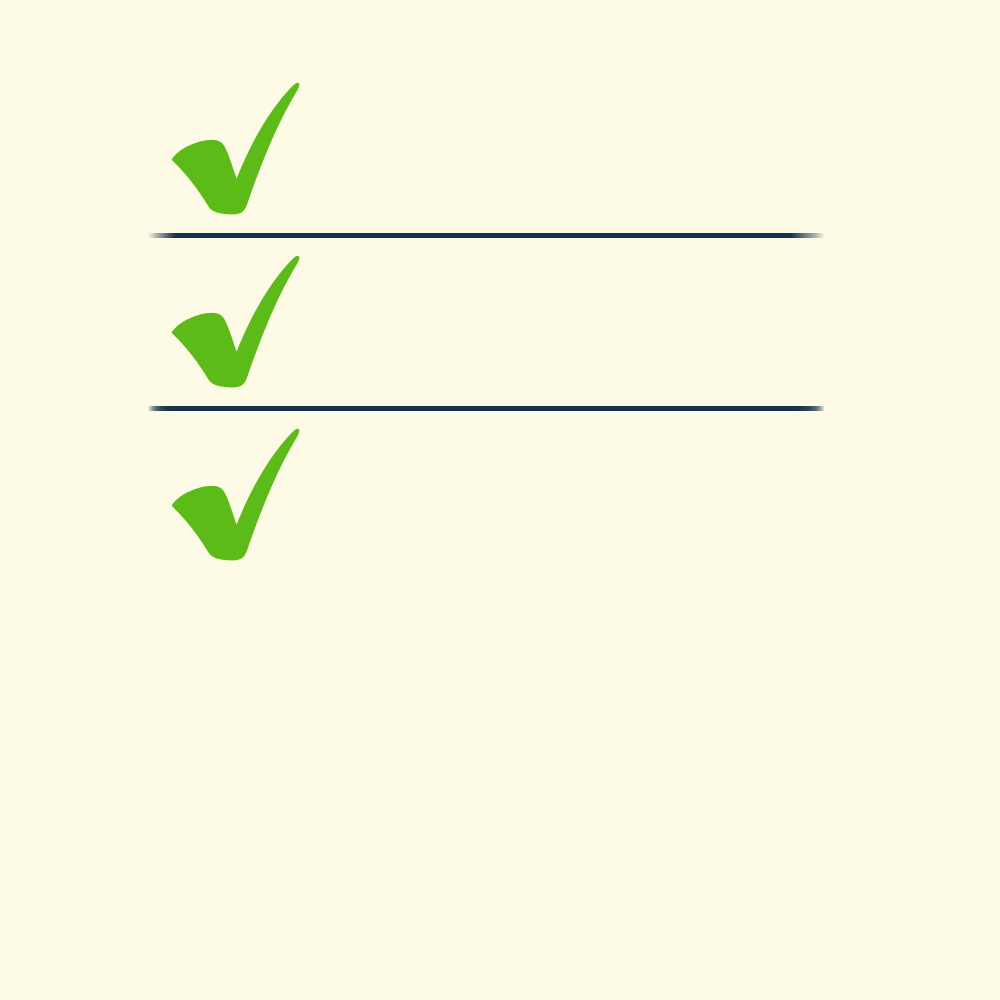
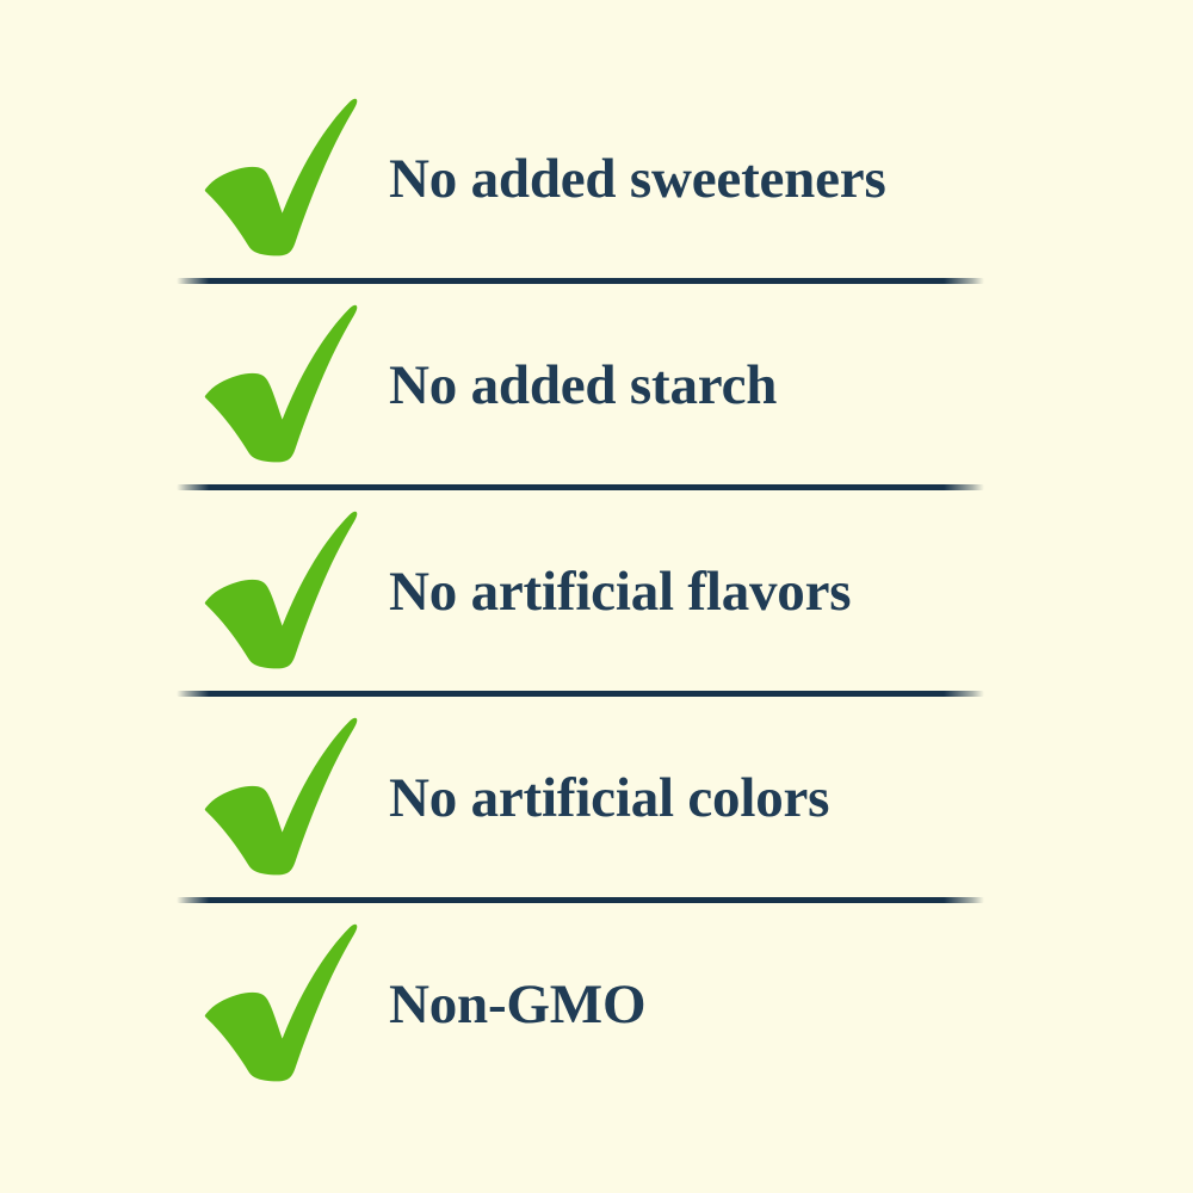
+ No added sweeteners
+ No added starch
+ No artificial flavors
+ No artificial colors
+ Non-GMO
